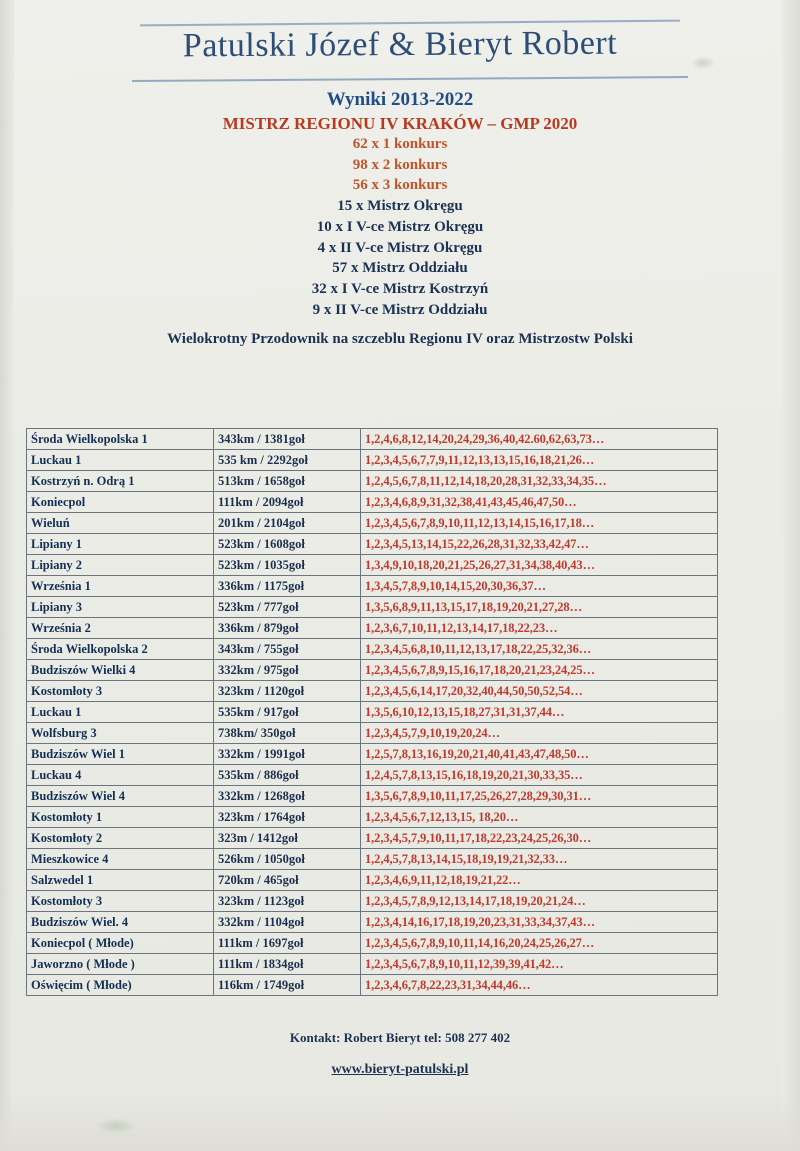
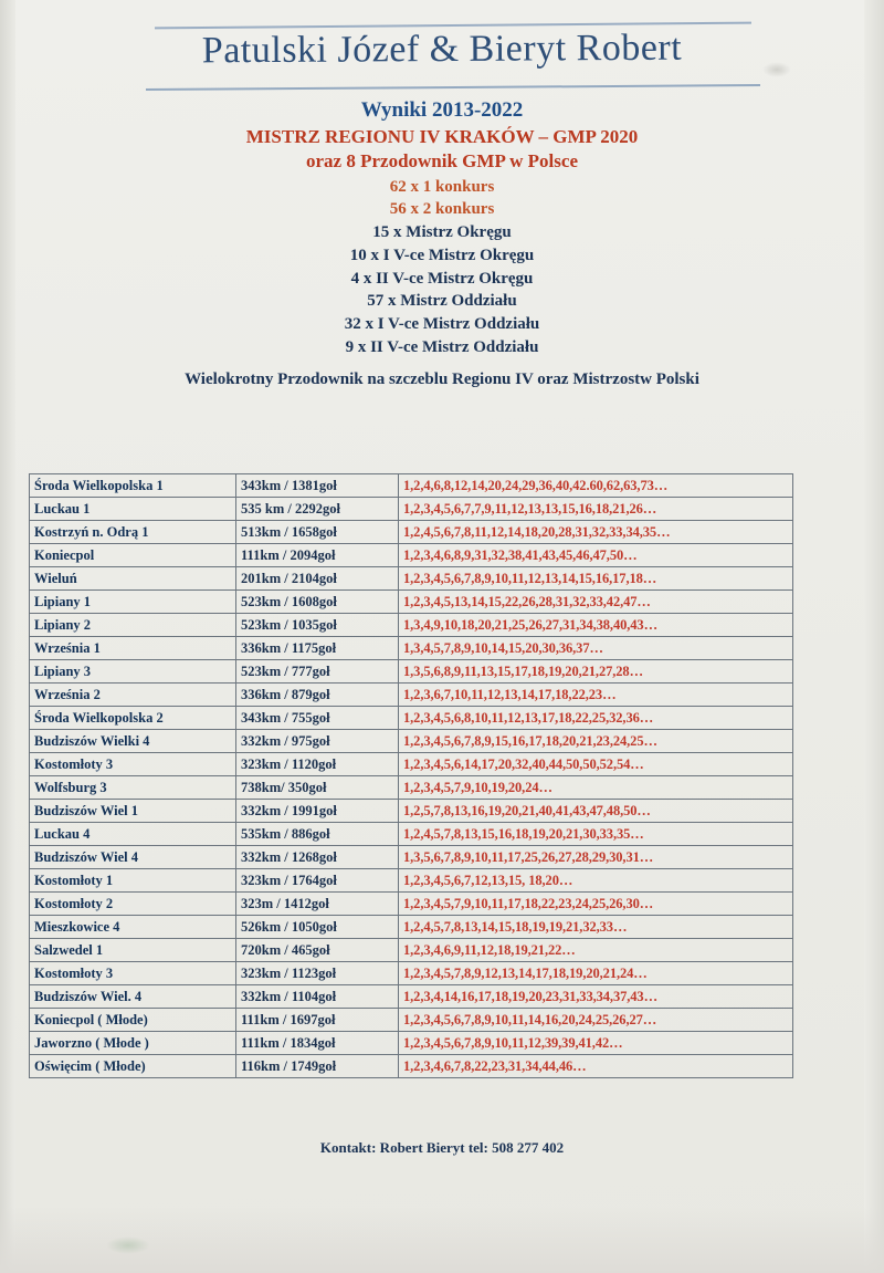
  Patulski Józef & Bieryt Robert
  Wyniki 2013-2022
  MISTRZ REGIONU IV KRAKÓW – GMP 2020
+ oraz 8 Przodownik GMP w Polsce
  62 x 1 konkurs
- 98 x 2 konkurs
+ 56 x 2 konkurs
- 56 x 3 konkurs
  15 x Mistrz Okręgu
  10 x I V-ce Mistrz Okręgu
  4 x II V-ce Mistrz Okręgu
  57 x Mistrz Oddziału
- 32 x I V-ce Mistrz Kostrzyń
+ 32 x I V-ce Mistrz Oddziału
  9 x II V-ce Mistrz Oddziału
  Wielokrotny Przodownik na szczeblu Regionu IV oraz Mistrzostw Polski
  Środa Wielkopolska 1	343km / 1381goł	1,2,4,6,8,12,14,20,24,29,36,40,42.60,62,63,73…
  Luckau 1	535 km / 2292goł	1,2,3,4,5,6,7,7,9,11,12,13,13,15,16,18,21,26…
  Kostrzyń n. Odrą 1	513km / 1658goł	1,2,4,5,6,7,8,11,12,14,18,20,28,31,32,33,34,35…
  Koniecpol	111km / 2094goł	1,2,3,4,6,8,9,31,32,38,41,43,45,46,47,50…
  Wieluń	201km / 2104goł	1,2,3,4,5,6,7,8,9,10,11,12,13,14,15,16,17,18…
  Lipiany 1	523km / 1608goł	1,2,3,4,5,13,14,15,22,26,28,31,32,33,42,47…
  Lipiany 2	523km / 1035goł	1,3,4,9,10,18,20,21,25,26,27,31,34,38,40,43…
  Września 1	336km / 1175goł	1,3,4,5,7,8,9,10,14,15,20,30,36,37…
  Lipiany 3	523km / 777goł	1,3,5,6,8,9,11,13,15,17,18,19,20,21,27,28…
  Września 2	336km / 879goł	1,2,3,6,7,10,11,12,13,14,17,18,22,23…
  Środa Wielkopolska 2	343km / 755goł	1,2,3,4,5,6,8,10,11,12,13,17,18,22,25,32,36…
  Budziszów Wielki 4	332km / 975goł	1,2,3,4,5,6,7,8,9,15,16,17,18,20,21,23,24,25…
  Kostomłoty 3	323km / 1120goł	1,2,3,4,5,6,14,17,20,32,40,44,50,50,52,54…
- Luckau 1	535km / 917goł	1,3,5,6,10,12,13,15,18,27,31,31,37,44…
  Wolfsburg 3	738km/ 350goł	1,2,3,4,5,7,9,10,19,20,24…
  Budziszów Wiel 1	332km / 1991goł	1,2,5,7,8,13,16,19,20,21,40,41,43,47,48,50…
  Luckau 4	535km / 886goł	1,2,4,5,7,8,13,15,16,18,19,20,21,30,33,35…
  Budziszów Wiel 4	332km / 1268goł	1,3,5,6,7,8,9,10,11,17,25,26,27,28,29,30,31…
  Kostomłoty 1	323km / 1764goł	1,2,3,4,5,6,7,12,13,15, 18,20…
  Kostomłoty 2	323m / 1412goł	1,2,3,4,5,7,9,10,11,17,18,22,23,24,25,26,30…
  Mieszkowice 4	526km / 1050goł	1,2,4,5,7,8,13,14,15,18,19,19,21,32,33…
  Salzwedel 1	720km / 465goł	1,2,3,4,6,9,11,12,18,19,21,22…
  Kostomłoty 3	323km / 1123goł	1,2,3,4,5,7,8,9,12,13,14,17,18,19,20,21,24…
  Budziszów Wiel. 4	332km / 1104goł	1,2,3,4,14,16,17,18,19,20,23,31,33,34,37,43…
  Koniecpol ( Młode)	111km / 1697goł	1,2,3,4,5,6,7,8,9,10,11,14,16,20,24,25,26,27…
  Jaworzno ( Młode )	111km / 1834goł	1,2,3,4,5,6,7,8,9,10,11,12,39,39,41,42…
  Oświęcim ( Młode)	116km / 1749goł	1,2,3,4,6,7,8,22,23,31,34,44,46…
  Kontakt: Robert Bieryt tel: 508 277 402
- www.bieryt-patulski.pl
